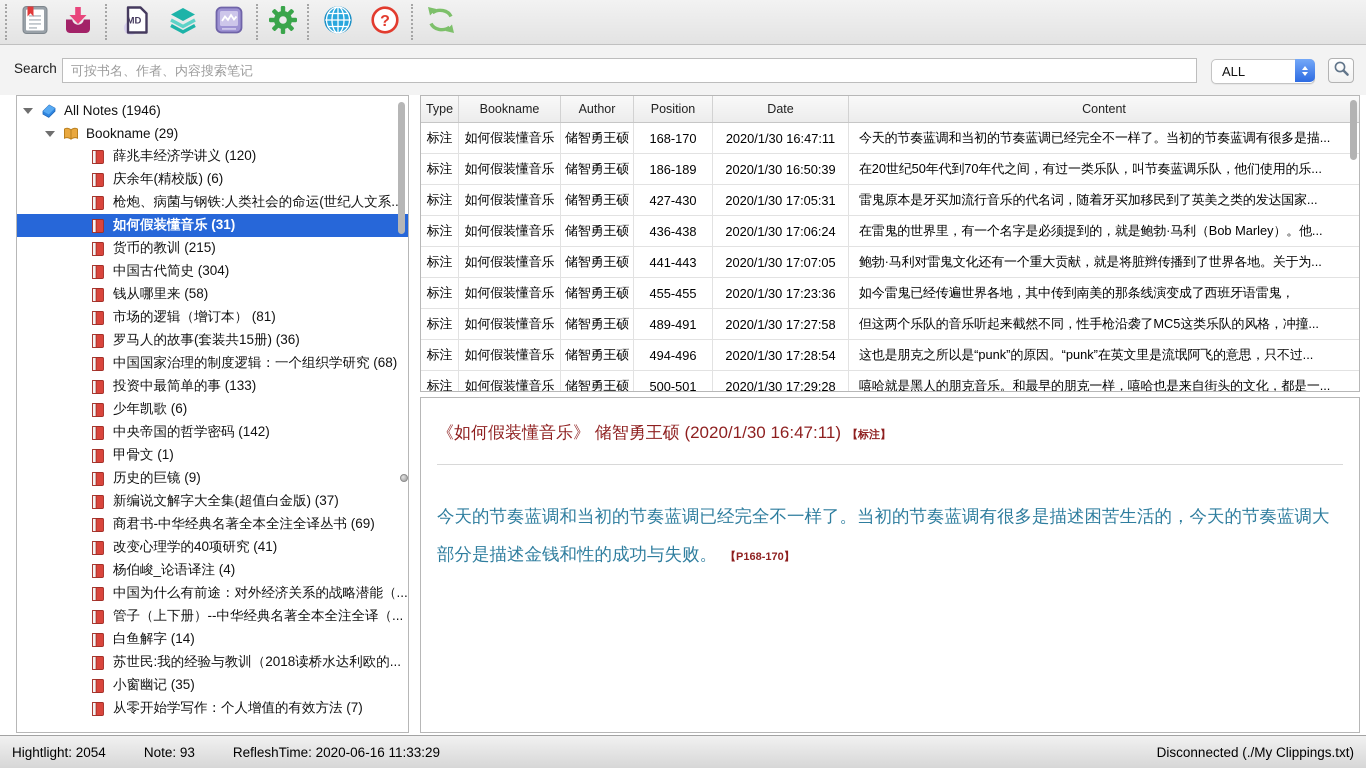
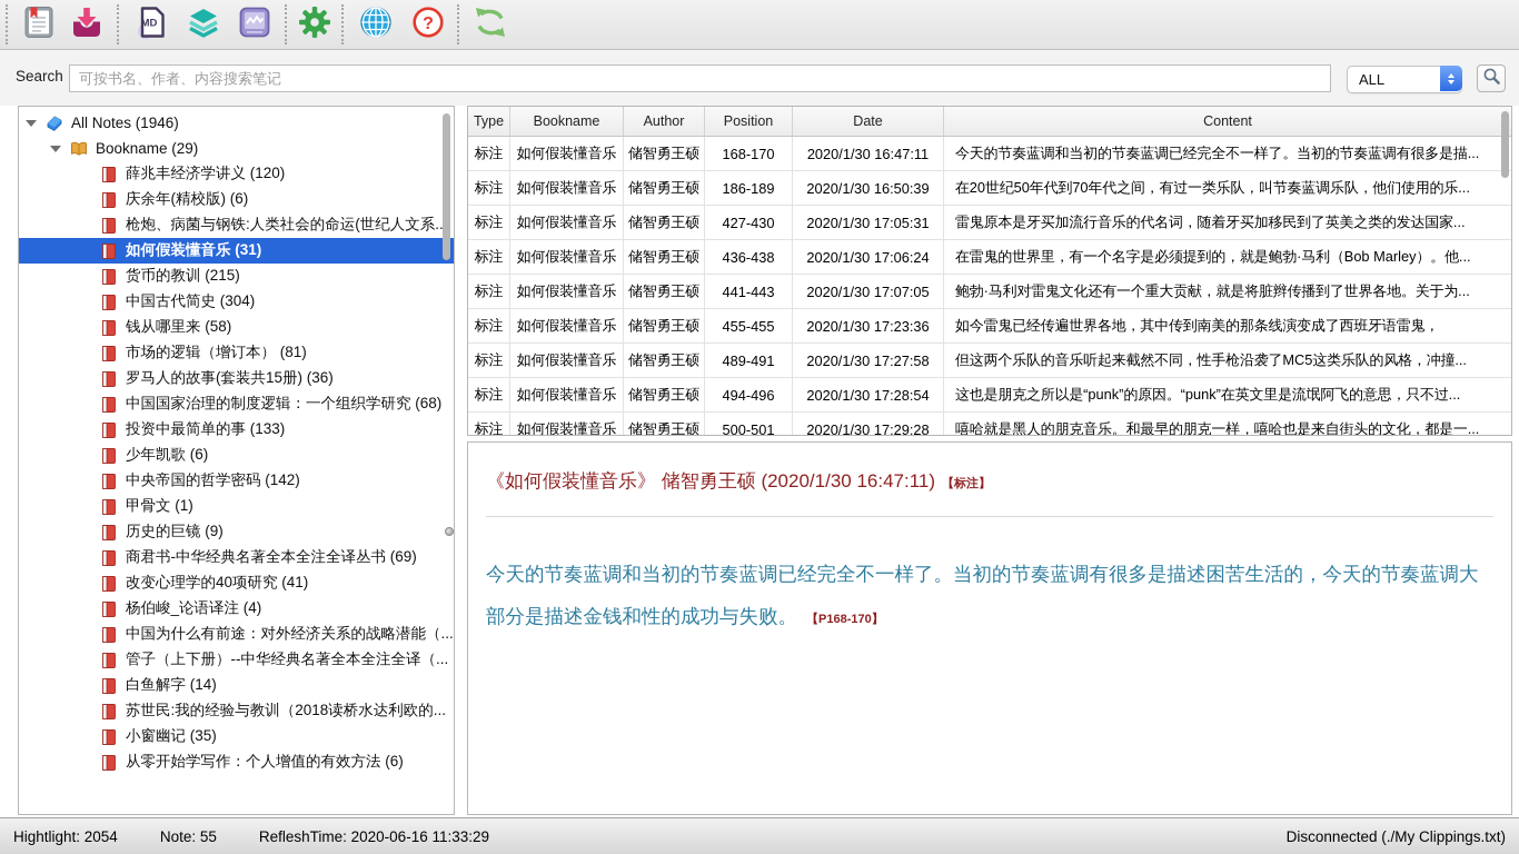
  MD
  ?
  Search
  可按书名、作者、内容搜索笔记
  ALL
  All Notes (1946)
  Bookname (29)
  薛兆丰经济学讲义 (120)
  庆余年(精校版) (6)
  枪炮、病菌与钢铁:人类社会的命运(世纪人文系..
  如何假装懂音乐 (31)
  货币的教训 (215)
  中国古代简史 (304)
  钱从哪里来 (58)
  市场的逻辑（增订本） (81)
  罗马人的故事(套装共15册) (36)
  中国国家治理的制度逻辑：一个组织学研究 (68)
  投资中最简单的事 (133)
  少年凯歌 (6)
  中央帝国的哲学密码 (142)
  甲骨文 (1)
  历史的巨镜 (9)
- 新编说文解字大全集(超值白金版) (37)
  商君书-中华经典名著全本全注全译丛书 (69)
  改变心理学的40项研究 (41)
  杨伯峻_论语译注 (4)
  中国为什么有前途：对外经济关系的战略潜能（...
  管子（上下册）--中华经典名著全本全注全译（...
  白鱼解字 (14)
  苏世民:我的经验与教训（2018读桥水达利欧的...
  小窗幽记 (35)
- 从零开始学写作：个人增值的有效方法 (7)
+ 从零开始学写作：个人增值的有效方法 (6)
  Type
  Bookname
  Author
  Position
  Date
  Content
  标注
  如何假装懂音乐
  储智勇王硕
  168-170
  2020/1/30 16:47:11
  今天的节奏蓝调和当初的节奏蓝调已经完全不一样了。当初的节奏蓝调有很多是描...
  标注
  如何假装懂音乐
  储智勇王硕
  186-189
  2020/1/30 16:50:39
  在20世纪50年代到70年代之间，有过一类乐队，叫节奏蓝调乐队，他们使用的乐...
  标注
  如何假装懂音乐
  储智勇王硕
  427-430
  2020/1/30 17:05:31
  雷鬼原本是牙买加流行音乐的代名词，随着牙买加移民到了英美之类的发达国家...
  标注
  如何假装懂音乐
  储智勇王硕
  436-438
  2020/1/30 17:06:24
  在雷鬼的世界里，有一个名字是必须提到的，就是鲍勃·马利（Bob Marley）。他...
  标注
  如何假装懂音乐
  储智勇王硕
  441-443
  2020/1/30 17:07:05
  鲍勃·马利对雷鬼文化还有一个重大贡献，就是将脏辫传播到了世界各地。关于为...
  标注
  如何假装懂音乐
  储智勇王硕
  455-455
  2020/1/30 17:23:36
  如今雷鬼已经传遍世界各地，其中传到南美的那条线演变成了西班牙语雷鬼，
  标注
  如何假装懂音乐
  储智勇王硕
  489-491
  2020/1/30 17:27:58
  但这两个乐队的音乐听起来截然不同，性手枪沿袭了MC5这类乐队的风格，冲撞...
  标注
  如何假装懂音乐
  储智勇王硕
  494-496
  2020/1/30 17:28:54
  这也是朋克之所以是“punk”的原因。“punk”在英文里是流氓阿飞的意思，只不过...
  标注
  如何假装懂音乐
  储智勇王硕
  500-501
  2020/1/30 17:29:28
  嘻哈就是黑人的朋克音乐。和最早的朋克一样，嘻哈也是来自街头的文化，都是一...
  《如何假装懂音乐》 储智勇王硕 (2020/1/30 16:47:11) 【标注】
  今天的节奏蓝调和当初的节奏蓝调已经完全不一样了。当初的节奏蓝调有很多是描述困苦生活的，今天的节奏蓝调大部分是描述金钱和性的成功与失败。 【P168-170】
  Hightlight: 2054
- Note: 93
+ Note: 55
  RefleshTime: 2020-06-16 11:33:29
  Disconnected (./My Clippings.txt)
